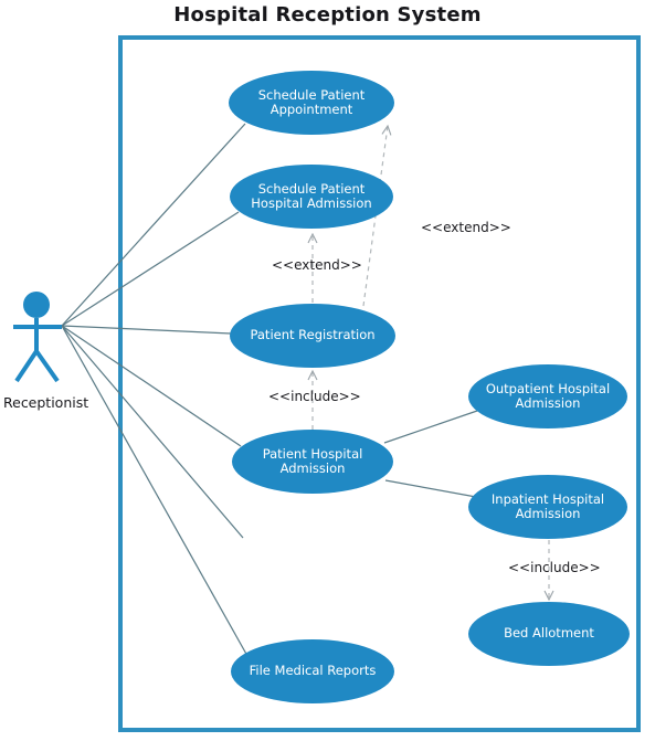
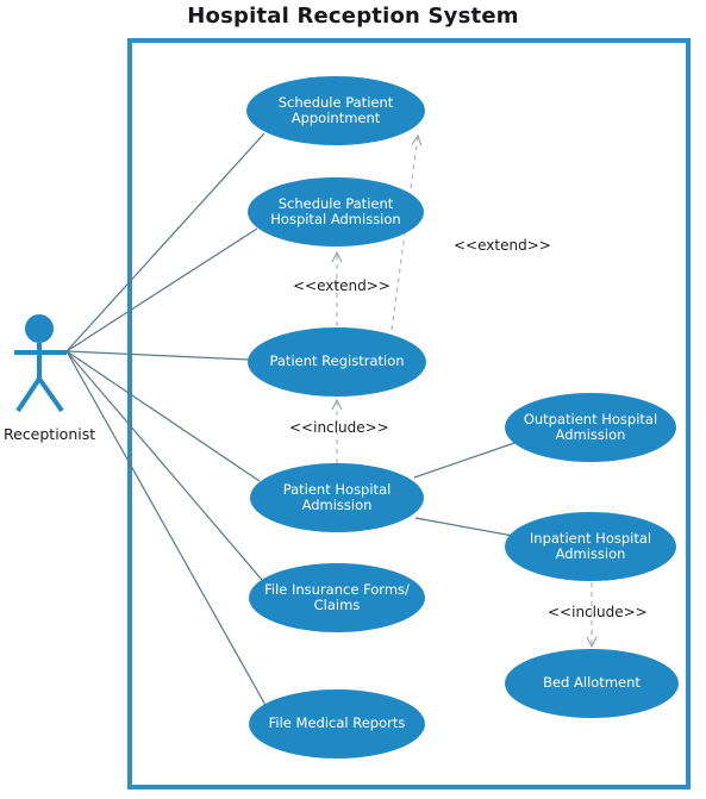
  Hospital Reception System
  Receptionist
  Schedule Patient
  Appointment
  Schedule Patient
  Hospital Admission
  Patient Registration
  Patient Hospital
  Admission
+ File Insurance Forms/
+ Claims
  File Medical Reports
  Outpatient Hospital
  Admission
  Inpatient Hospital
  Admission
  Bed Allotment
  <<extend>>
  <<extend>>
  <<include>>
  <<include>>
